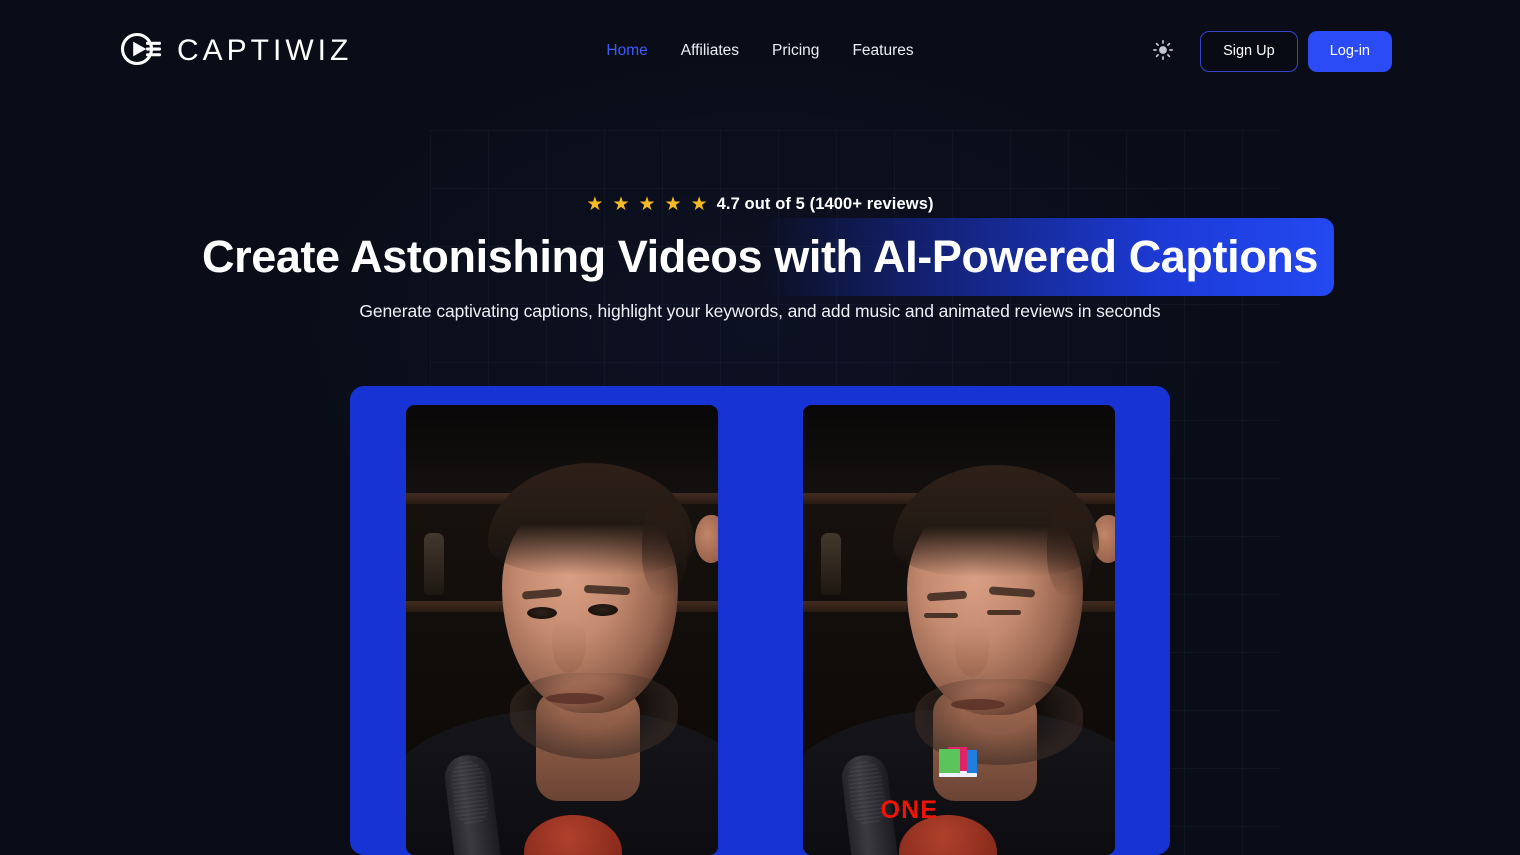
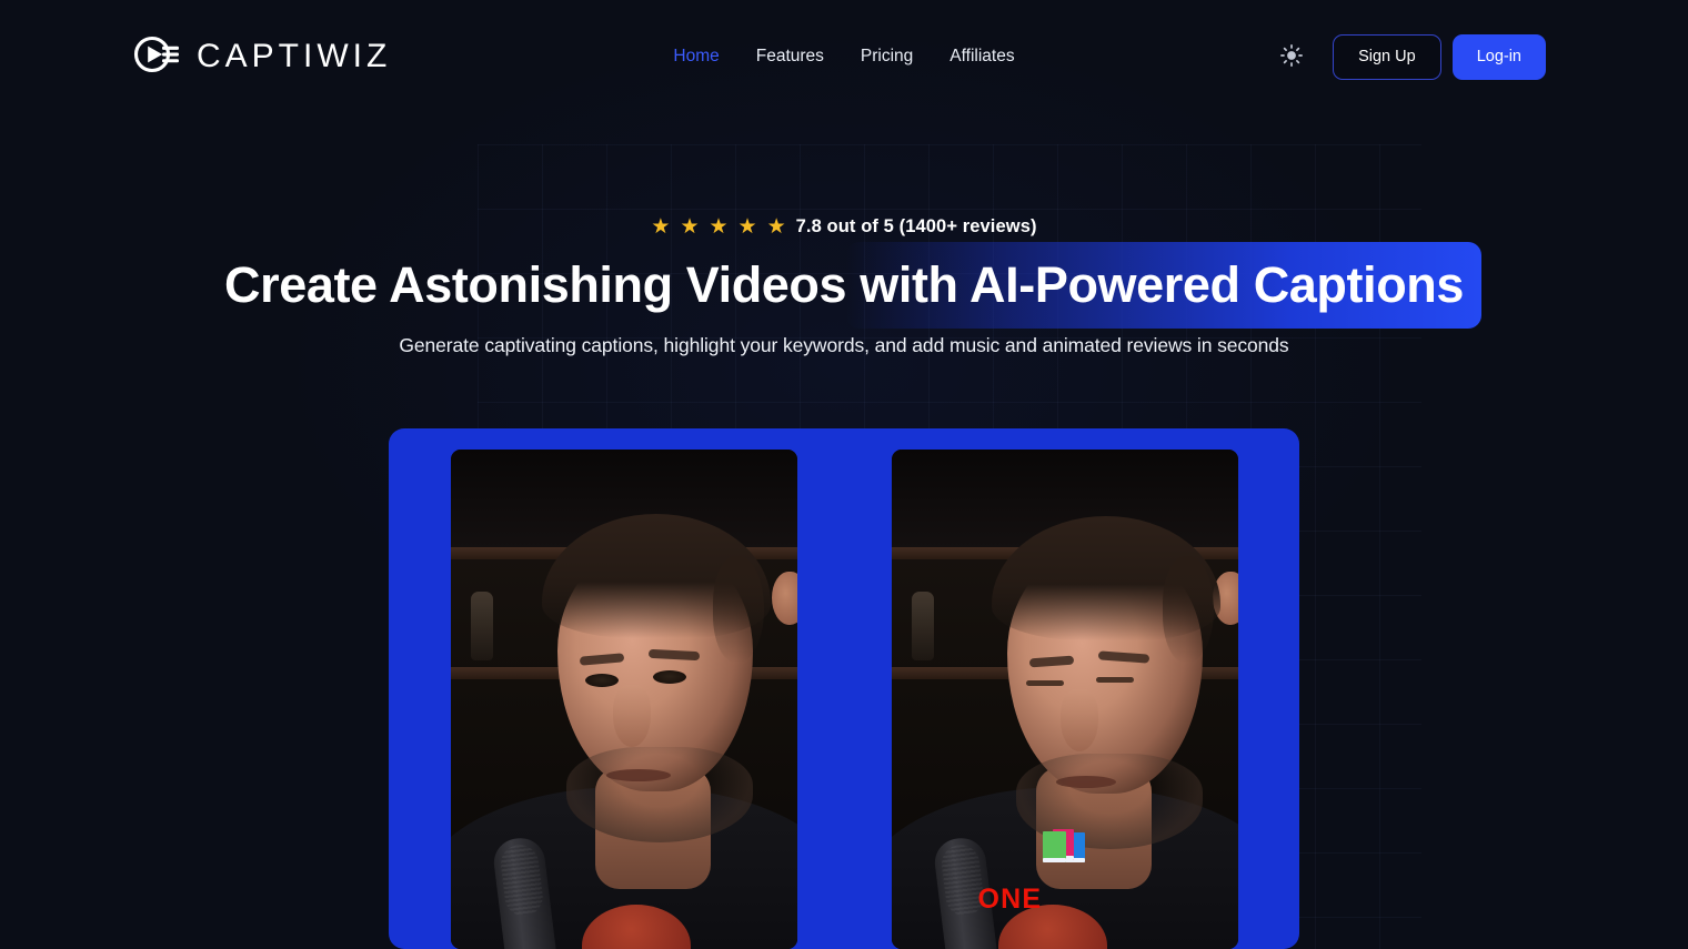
  CAPTIWIZ
  Home
- Affiliates
+ Features
  Pricing
- Features
+ Affiliates
  Sign Up
  Log-in
  ★
  ★
  ★
  ★
  ★
- 4.7 out of 5 (1400+ reviews)
+ 7.8 out of 5 (1400+ reviews)
  Create Astonishing Videos with AI-Powered Captions
  Generate captivating captions, highlight your keywords, and add music and animated reviews in seconds
  ONE
